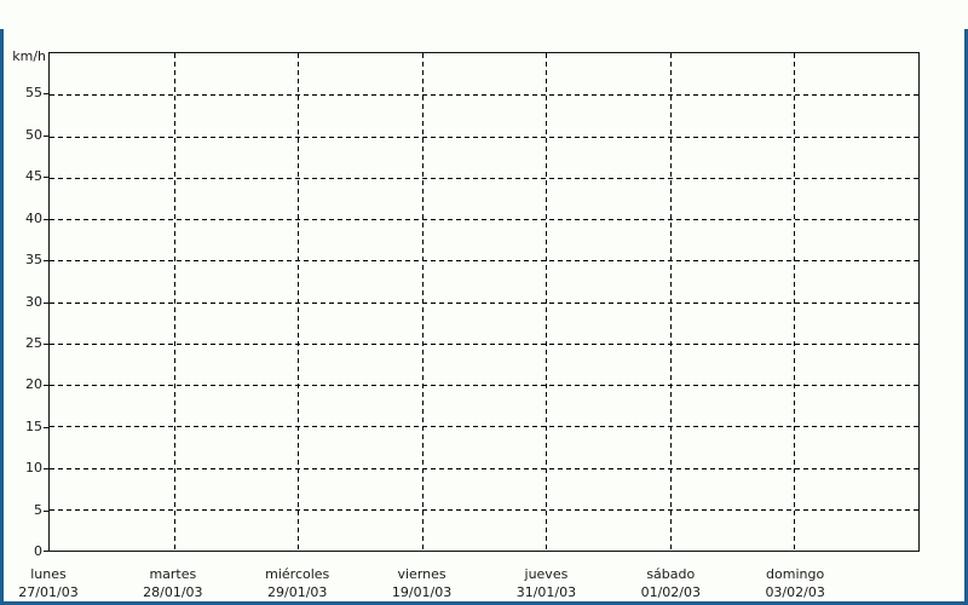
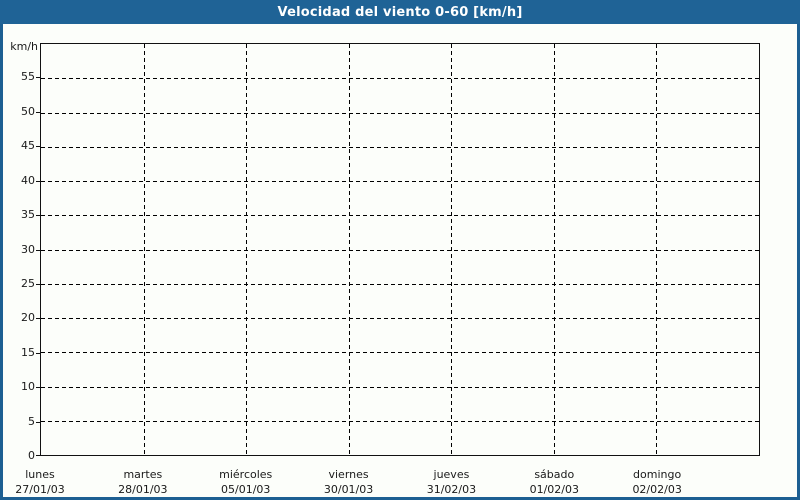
+ Velocidad del viento 0-60 [km/h]
  km/h
  0
  5
  10
  15
  20
  25
  30
  35
  40
  45
  50
  55
  lunes
  27/01/03
  martes
  28/01/03
  miércoles
- 29/01/03
+ 05/01/03
  viernes
- 19/01/03
+ 30/01/03
  jueves
- 31/01/03
+ 31/02/03
  sábado
  01/02/03
  domingo
- 03/02/03
+ 02/02/03
